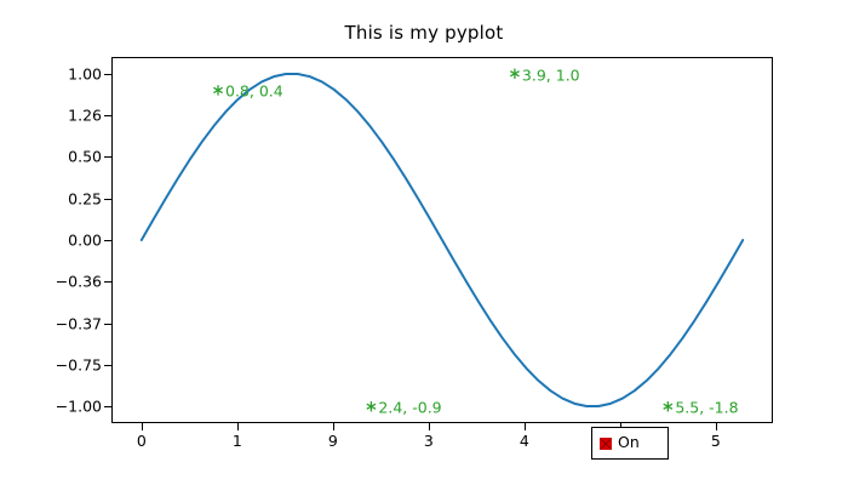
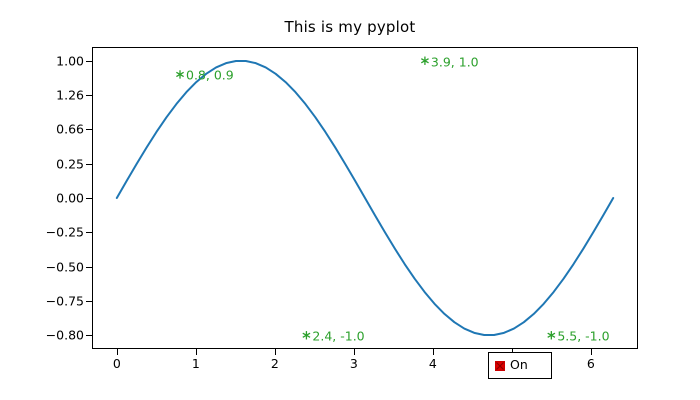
  This is my pyplot
  1.00
  1.26
- 0.50
+ 0.66
  0.25
  0.00
- −0.36
+ −0.25
- −0.37
+ −0.50
  −0.75
- −1.00
+ −0.80
  0
  1
- 9
+ 2
  3
  4
- 5
+ 6
- 0.8, 0.4
+ 0.8, 0.9
  3.9, 1.0
- 2.4, -0.9
+ 2.4, -1.0
- 5.5, -1.8
+ 5.5, -1.0
  On
